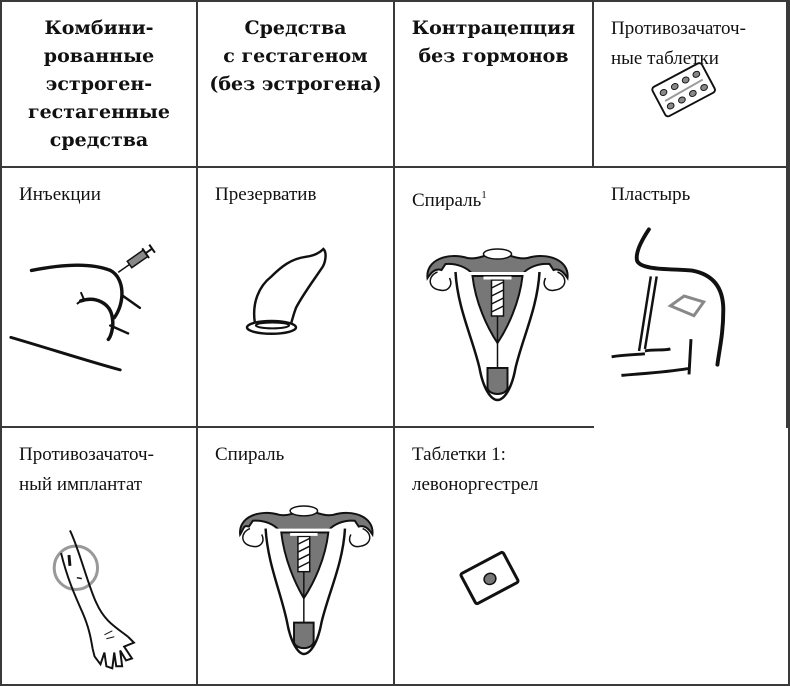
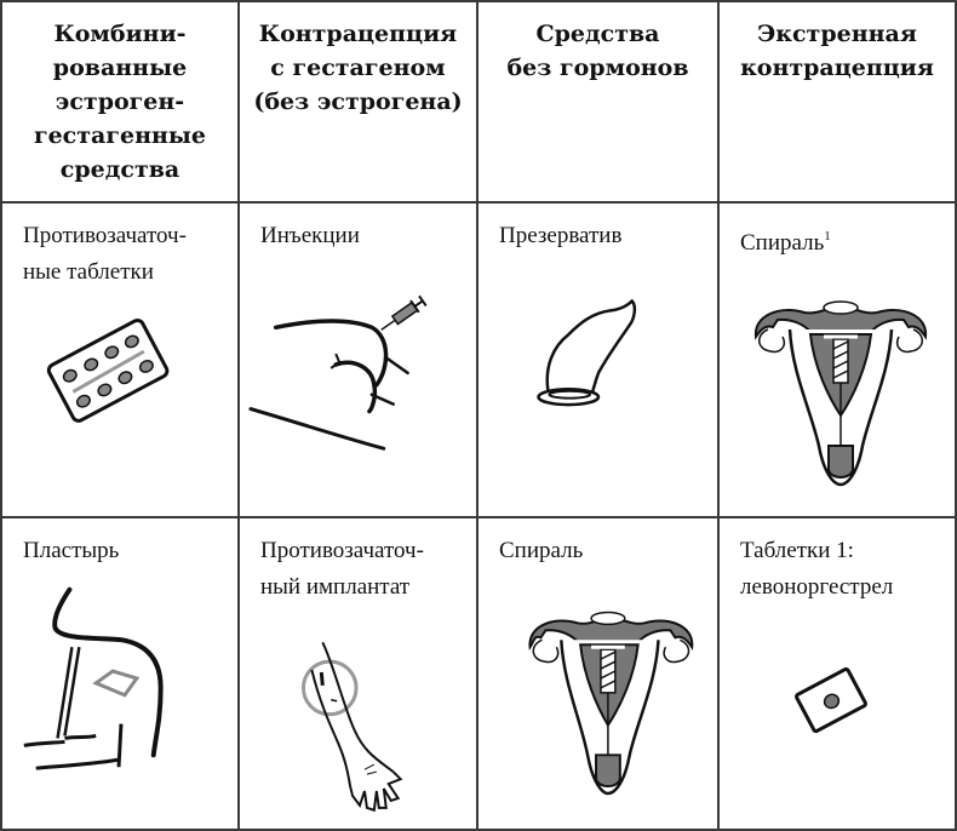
  Комбини-
  рованные
  эстроген-
  гестагенные
  средства
- Средства
+ Контрацепция
  с гестагеном
  (без эстрогена)
- Контрацепция
+ Средства
  без гормонов
+ Экстренная
+ контрацепция
  Противозачаточ-
  ные таблетки
  Инъекции
  Презерватив
  Спираль1
  Пластырь
  Противозачаточ-
  ный имплантат
  Спираль
  Таблетки 1:
  левоноргестрел
